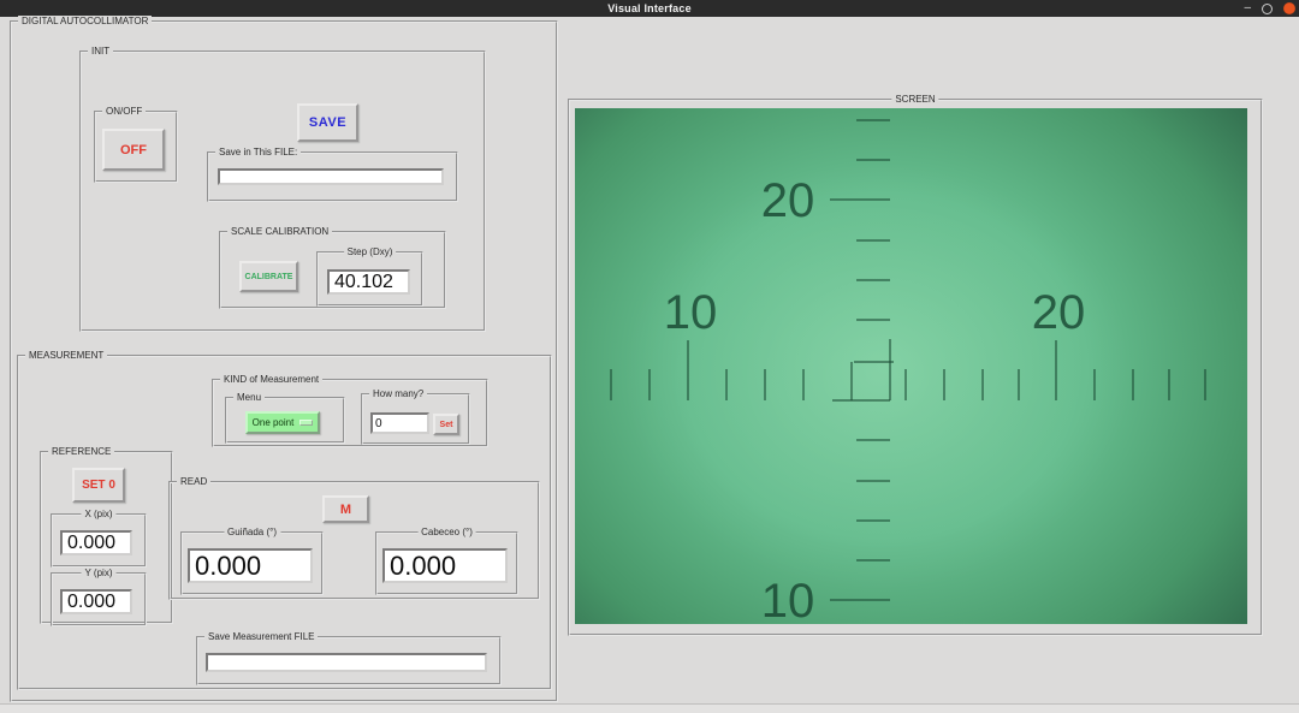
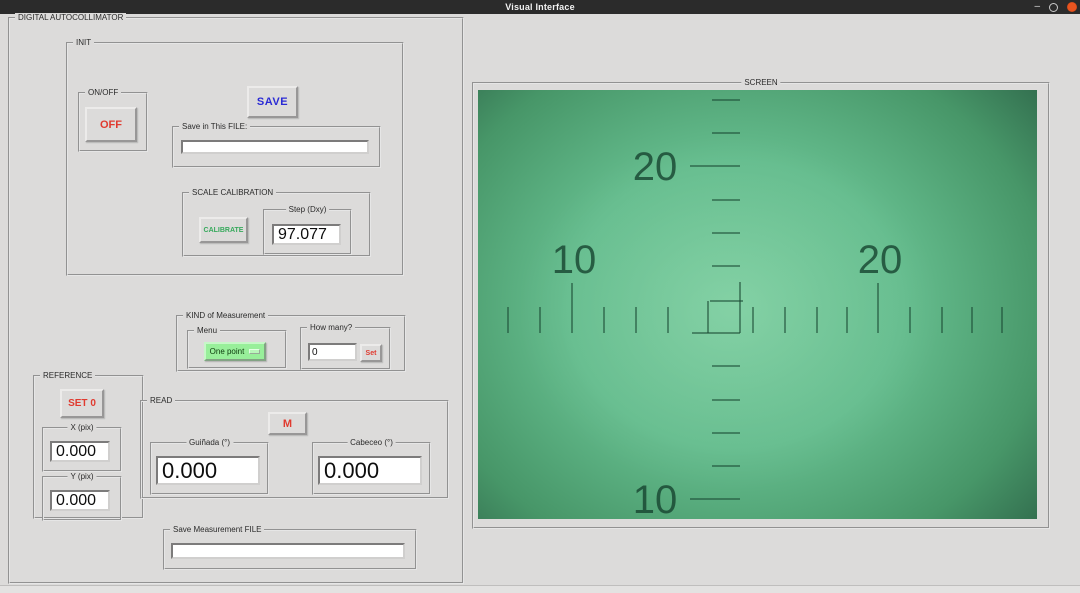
  Visual Interface
  –
  DIGITAL AUTOCOLLIMATOR
  INIT
  ON/OFF
  OFF
  SAVE
  Save in This FILE:
  SCALE CALIBRATION
  Step (Dxy)
- 40.102
+ 97.077
- MEASUREMENT
  KIND of Measurement
  Menu
  One point
  How many?
  0
  REFERENCE
  SET 0
  X (pix)
  0.000
  Y (pix)
  0.000
  READ
  M
  Guiñada (°)
  0.000
  Cabeceo (°)
  0.000
  Save Measurement FILE
  SCREEN
  20
  10
  10
  20
